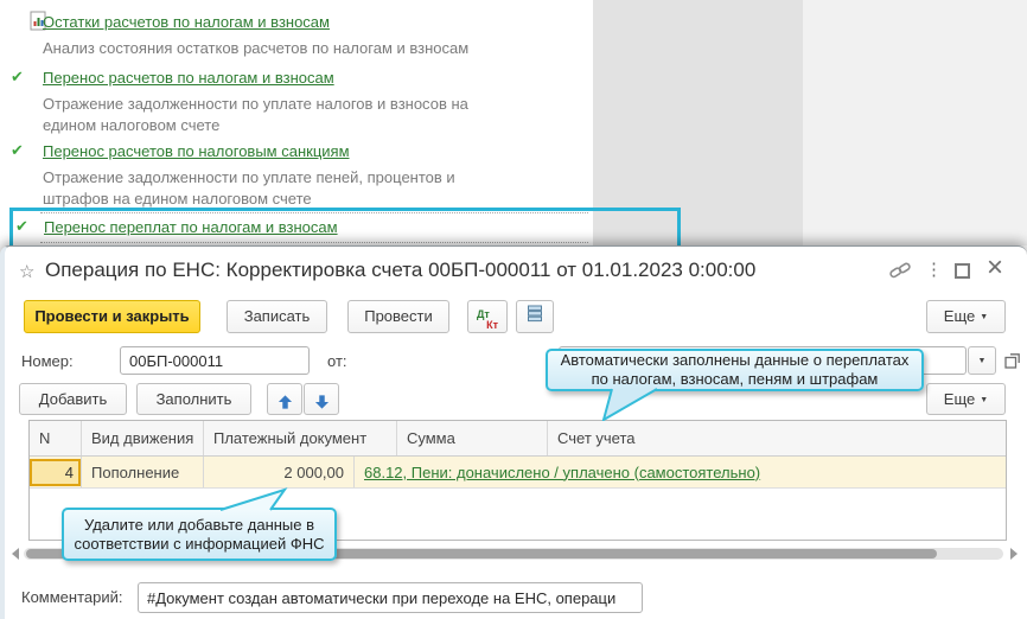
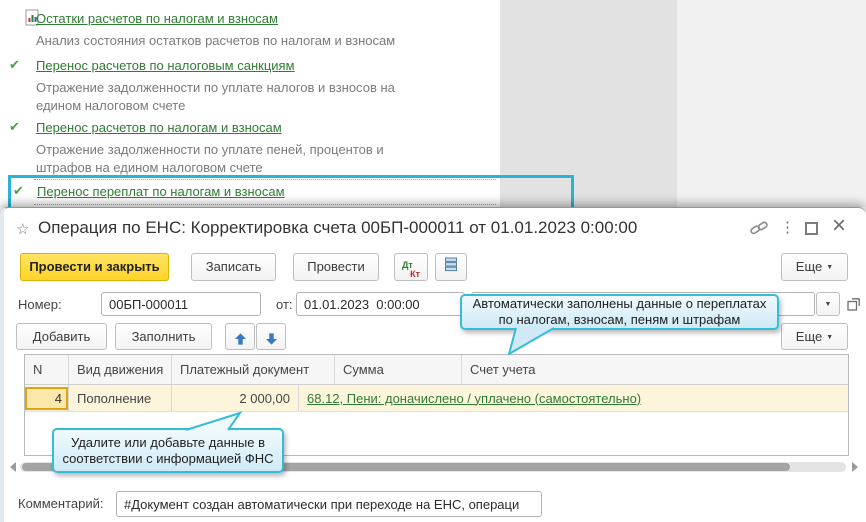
  Остатки расчетов по налогам и взносам
  Анализ состояния остатков расчетов по налогам и взносам
  ✔
- Перенос расчетов по налогам и взносам
+ Перенос расчетов по налоговым санкциям
  Отражение задолженности по уплате налогов и взносов на едином налоговом счете
  ✔
- Перенос расчетов по налоговым санкциям
+ Перенос расчетов по налогам и взносам
  Отражение задолженности по уплате пеней, процентов и штрафов на едином налоговом счете
  ✔
  Перенос переплат по налогам и взносам
  ☆
  Операция по ЕНС: Корректировка счета 00БП-000011 от 01.01.2023 0:00:00
  ⋮
  ×
  Провести и закрыть
  Записать
  Провести
  Дт
  Кт
  Еще
  Номер:
  00БП-000011
  от:
+ 01.01.2023 0:00:00
  Добавить
  Заполнить
  Еще
  N
  Вид движения
  Платежный документ
  Сумма
  Счет учета
  4
  Пополнение
  2 000,00
  68.12, Пени: доначислено / уплачено (самостоятельно)
  Комментарий:
  #Документ создан автоматически при переходе на ЕНС, операци
  Автоматически заполнены данные о переплатах
  по налогам, взносам, пеням и штрафам
  Удалите или добавьте данные в
  соответствии с информацией ФНС
